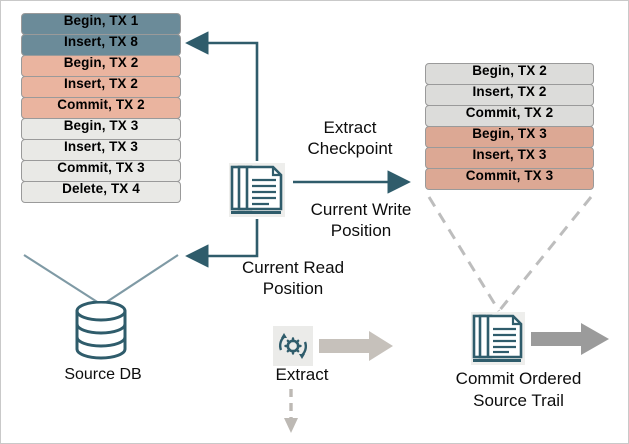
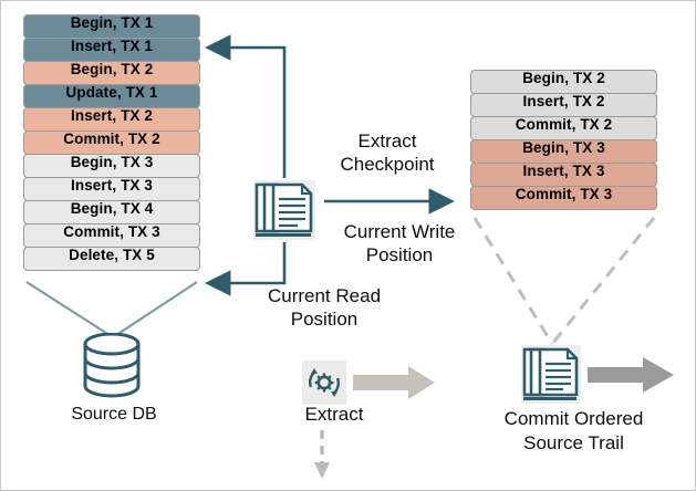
  Begin, TX 1
- Insert, TX 8
+ Insert, TX 1
  Begin, TX 2
+ Update, TX 1
  Insert, TX 2
  Commit, TX 2
  Begin, TX 3
  Insert, TX 3
+ Begin, TX 4
  Commit, TX 3
- Delete, TX 4
+ Delete, TX 5
  Begin, TX 2
  Insert, TX 2
  Commit, TX 2
  Begin, TX 3
  Insert, TX 3
  Commit, TX 3
  Extract
  Checkpoint
  Current Write
  Position
  Current Read
  Position
  Source DB
  Extract
  Commit Ordered
  Source Trail
